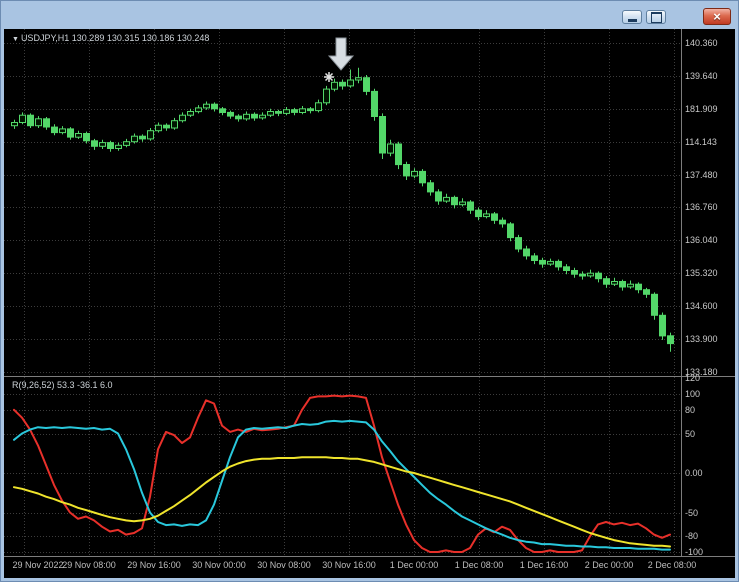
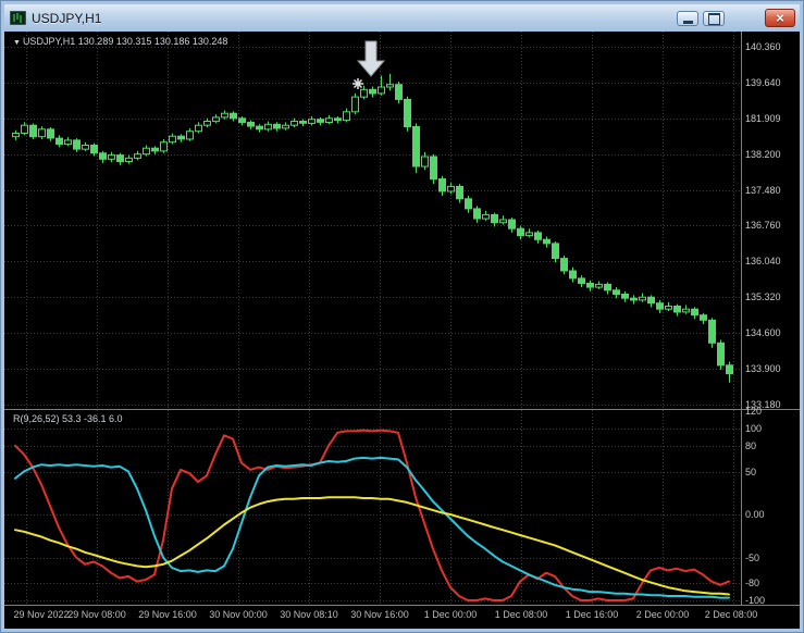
+ USDJPY,H1
  ×
  140.360
  139.640
  181.909
- 114.143
+ 138.200
  137.480
  136.760
  136.040
  135.320
  134.600
  133.900
  133.180
  120
  100
  80
  50
  0.00
  -50
  -80
  -100
  29 Nov 2022
  29 Nov 08:00
  29 Nov 16:00
  30 Nov 00:00
- 30 Nov 08:00
+ 30 Nov 08:10
  30 Nov 16:00
  1 Dec 00:00
  1 Dec 08:00
  1 Dec 16:00
  2 Dec 00:00
  2 Dec 08:00
  USDJPY,H1 130.289 130.315 130.186 130.248
  R(9,26,52) 53.3 -36.1 6.0
